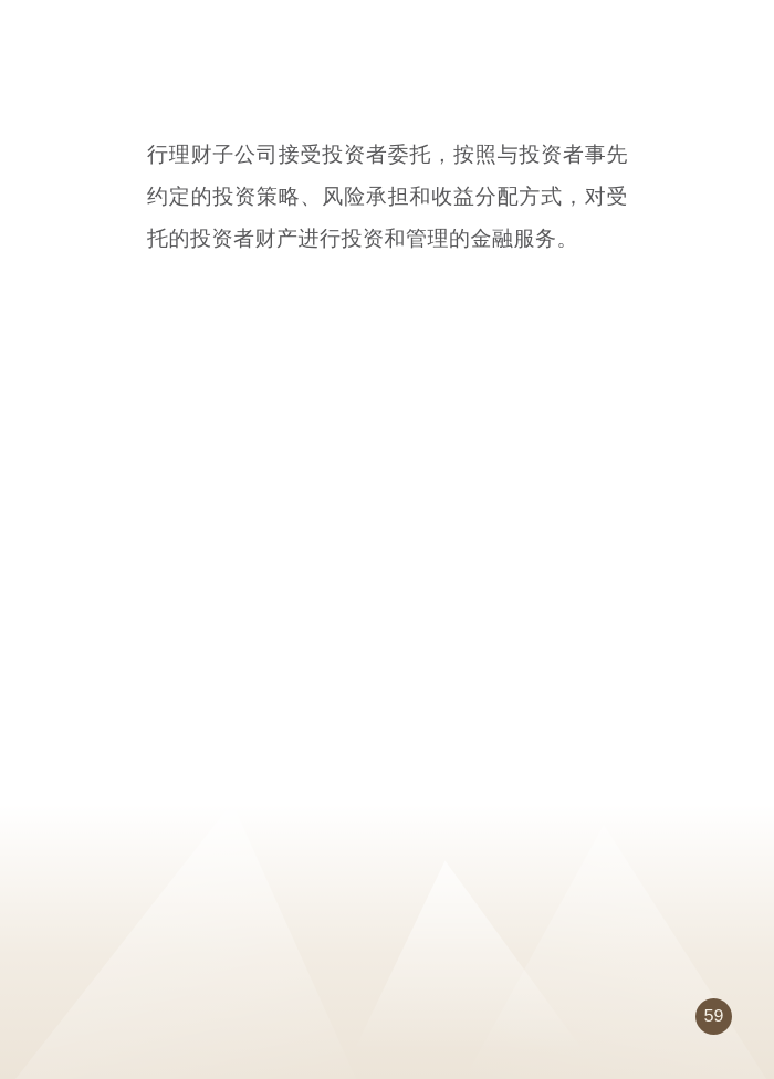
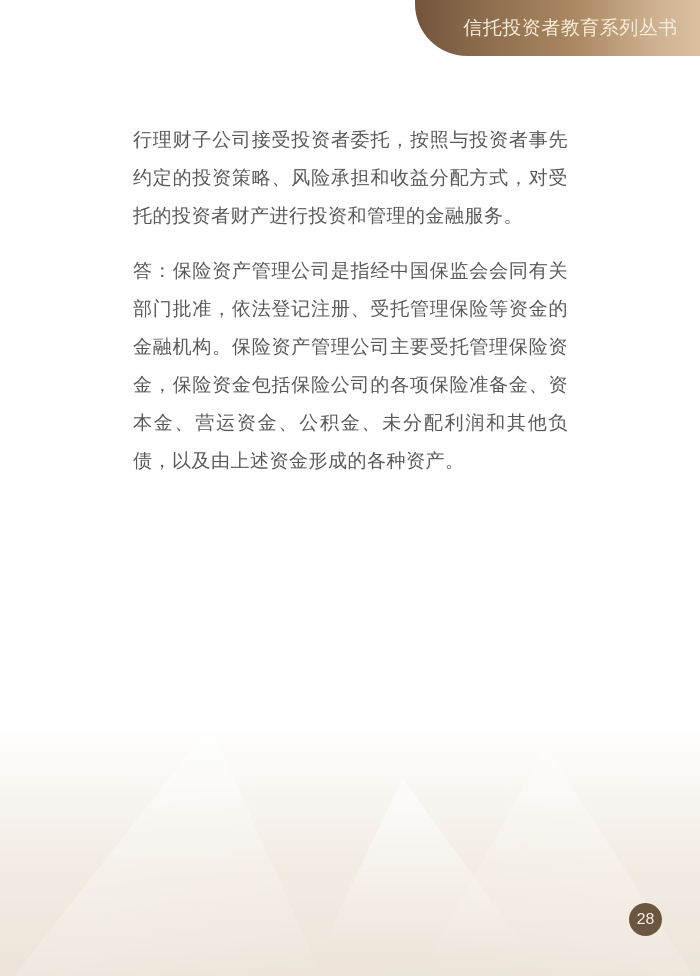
+ 信托投资者教育系列丛书
  行理财子公司接受投资者委托，按照与投资者事先约定的投资策略、风险承担和收益分配方式，对受托的投资者财产进行投资和管理的金融服务。
+ 答：保险资产管理公司是指经中国保监会会同有关部门批准，依法登记注册、受托管理保险等资金的金融机构。保险资产管理公司主要受托管理保险资金，保险资金包括保险公司的各项保险准备金、资本金、营运资金、公积金、未分配利润和其他负债，以及由上述资金形成的各种资产。
- 59
+ 28
